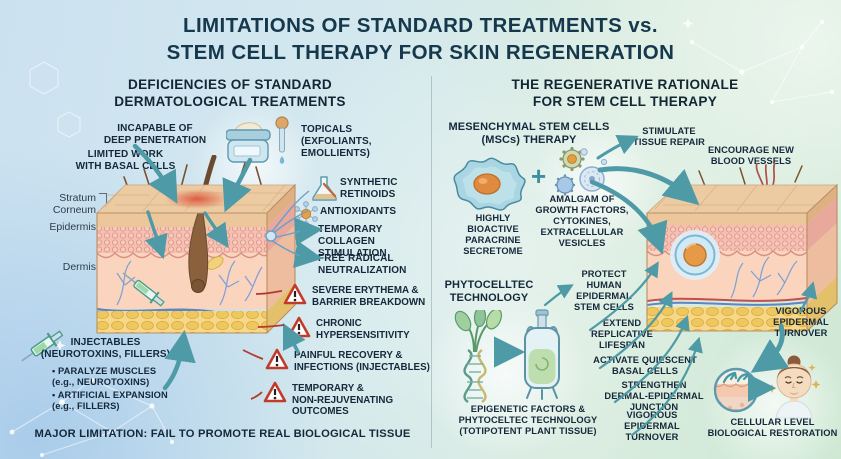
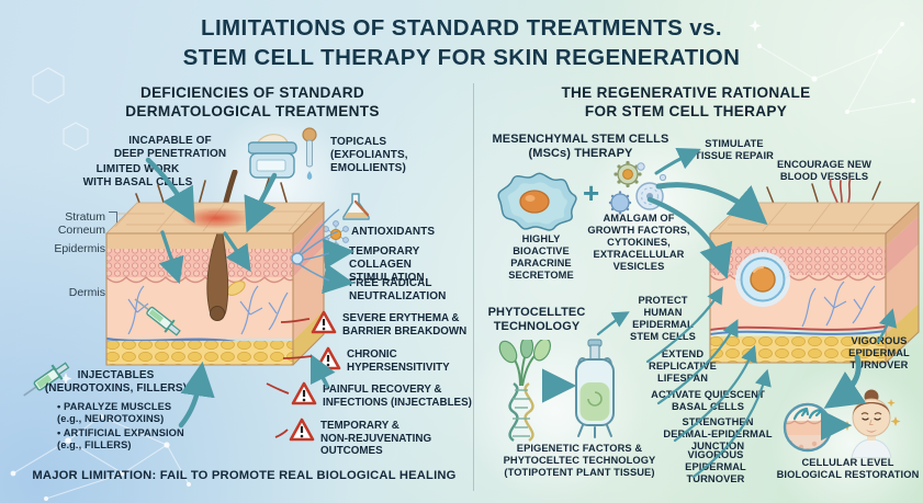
  LIMITATIONS OF STANDARD TREATMENTS vs.
  STEM CELL THERAPY FOR SKIN REGENERATION
  DEFICIENCIES OF STANDARD
  DERMATOLOGICAL TREATMENTS
  THE REGENERATIVE RATIONALE
  FOR STEM CELL THERAPY
  INCAPABLE OF
  DEEP PENETRATION
  LIMITED WRK
  WITH BASAL CLLS
  TOPICALS
  (EXFOLIANTS,
  EMOLLIENTS)
- SYNTHETIC
- RETINOIDS
  ANTIOXIDANTS
  TEMPORARY
  COLLAGEN STIMULATION
  FREE RADICAL
  NEUTRALIZATION
  Stratum
  Corneum
  Epidermis
  Dermis
  SEVERE ERYTHEMA &
  BARRIER BREAKDOWN
  CHRONIC
  HYPERSENSITIVITY
  PAINFUL RECOVERY &
  INFECTIONS (INJECTABLES)
  TEMPORARY &
  NON-REJUVENATING
  OUTCOMES
  INJECTABLES
  (NEUROTOXINS, FILLERS)
  • PARALYZE MUSCLES
  (e.g., NEUROTOXINS)
  • ARTIFICIAL EXPANSION
  (e.g., FILLERS)
- MAJOR LIMITATION: FAIL TO PROMOTE REAL BIOLOGICAL TISSUE
+ MAJOR LIMITATION: FAIL TO PROMOTE REAL BIOLOGICAL HEALING
  MESENCHYMAL STEM CELLS
  (MSCs) THERAPY
  +
  HIGHLY
  BIOACTIVE
  PARACRINE
  SECRETOME
  AMALGAM OF
  GROWTH FACTORS,
  CYTOKINES,
  EXTRACELLULAR
  VESICLES
  STIMULATE
  TISSUE REPAIR
  ENCOURAGE NEW
  BLOOD VESSELS
  VIGOROUS
  EPIDERMAL
  TRNOVER
  PHYTOCELLTEC
  TECHNOLOGY
  PROTECT
  HUMAN
  EPIDERMAL
  STEM CELS
  EXTEND
  REPLICATIVE
  LIFESAN
  ACIVATE QUISCENT
  BASALELLS
  STENGTHEN
  DERMAL-EPIDERMAL
  JUNCTON
  VIGOOUS
  EPIERMAL
  TURNOVER
  EPIGENETIC FACTORS &
  PHYTOCELTEC TECHNOLOGY
  (TOTIPOTENT PLANT TISSUE)
  CELLULAR LEVEL
  BIOLOGICAL RESTORATION
